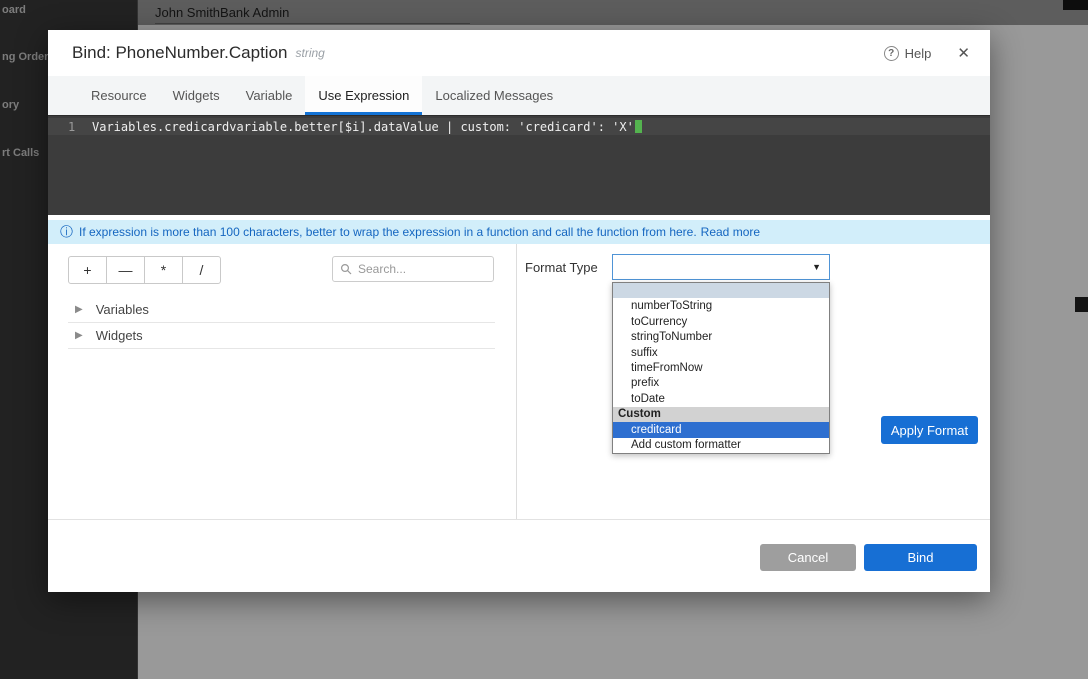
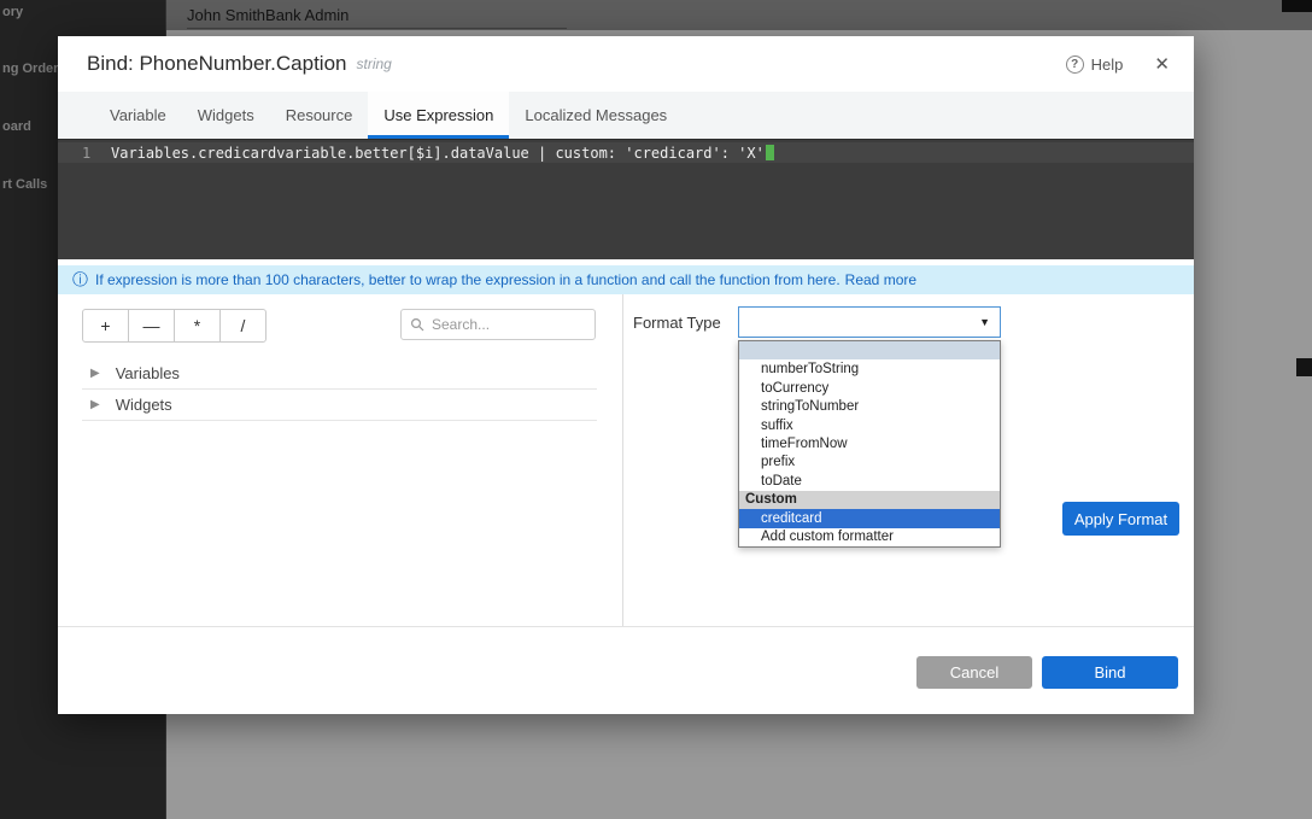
  John SmithBank Admin
- oard
+ ory
  ng Order
- ory
+ oard
  rt Calls
  Bind: PhoneNumber.Caption
  string
  ?
  Help
  ✕
- Resource
+ Variable
  Widgets
- Variable
+ Resource
  Use Expression
  Localized Messages
  1
  Variables.credicardvariable.better[$i].dataValue | custom: 'credicard': 'X'
  ⓘ
  If expression is more than 100 characters, better to wrap the expression in a function and call the function from here.
  Read more
  +
  —
  *
  /
  Search...
  ▶
  Variables
  ▶
  Widgets
  Format Type
  ▼
  numberToString
  toCurrency
  stringToNumber
  suffix
  timeFromNow
  prefix
  toDate
  Custom
  creditcard
  Add custom formatter
  Apply Format
  Cancel
  Bind
